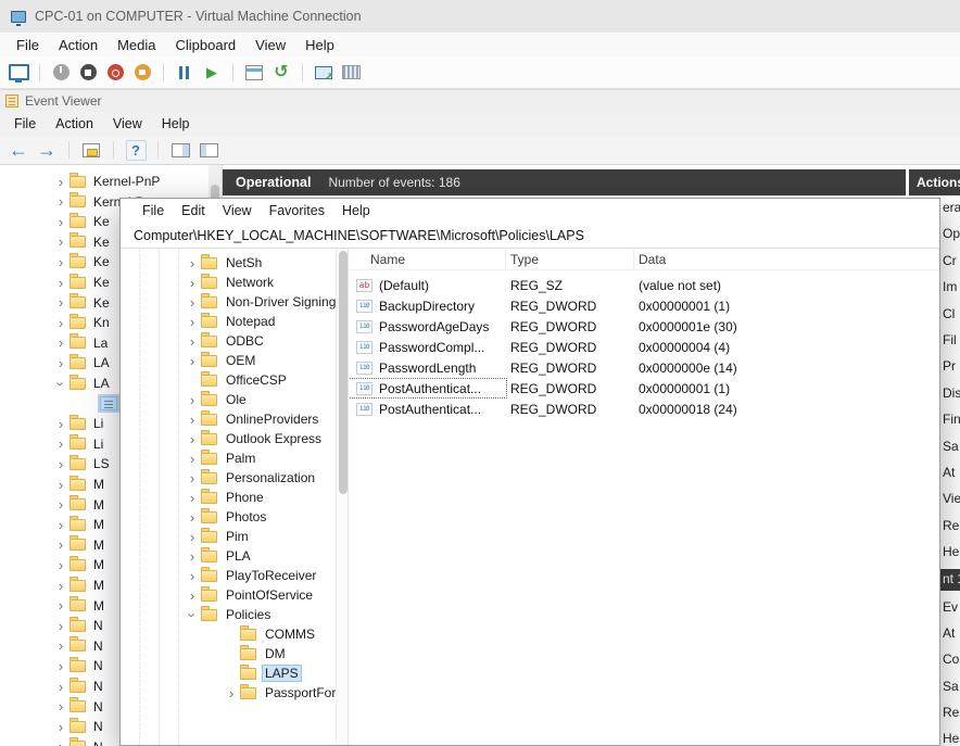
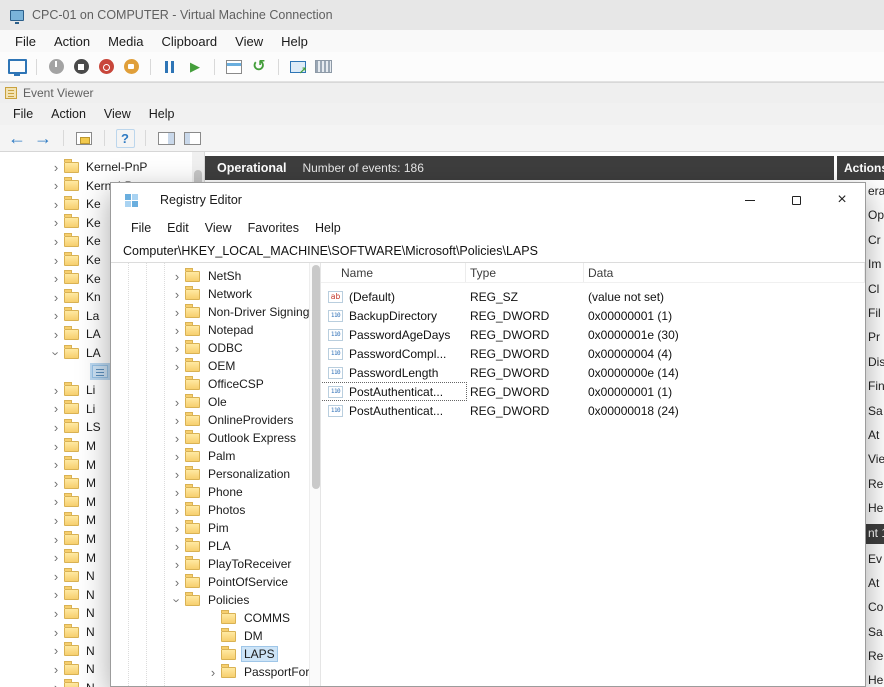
  CPC-01 on COMPUTER - Virtual Machine Connection
  File
  Action
  Media
  Clipboard
  View
  Help
  Event Viewer
  File
  Action
  View
  Help
  Kernel-PnP
  Ke
  Ke
  Ke
  Ke
  Ke
  Kn
  La
  LA
  LA
  Li
  Li
  LS
  M
  M
  M
  M
  M
  M
  M
  N
  N
  N
  N
  N
  N
  Operational
  Number of events: 186
  Action
  Op
  Cr
  Im
  Cl
  Fil
  Pr
  Dis
  Fin
  Sa
  At
  Vie
  Re
  He
  Ev
  At
  Co
  Sa
  Re
  He
+ Registry Editor
  File
  Edit
  View
  Favorites
  Help
  Computer\HKEY_LOCAL_MACHINE\SOFTWARE\Microsoft\Policies\LAPS
  NetSh
  Network
  Non-Driver Signing
  Notepad
  ODBC
  OEM
  OfficeCSP
  Ole
  OnlineProviders
  Outlook Express
  Palm
  Personalization
  Phone
  Photos
  Pim
  PLA
  PlayToReceiver
  PointOfService
  Policies
  COMMS
  DM
  LAPS
  PassportFor
  Name
  Type
  Data
  (Default)
  REG_SZ
  (value not set)
  BackupDirectory
  REG_DWORD
  0x00000001 (1)
  PasswordAgeDays
  REG_DWORD
  0x0000001e (30)
  PasswordCompl...
  REG_DWORD
  0x00000004 (4)
  PasswordLength
  REG_DWORD
  0x0000000e (14)
  PostAuthenticat...
  REG_DWORD
  0x00000001 (1)
  PostAuthenticat...
  REG_DWORD
  0x00000018 (24)
